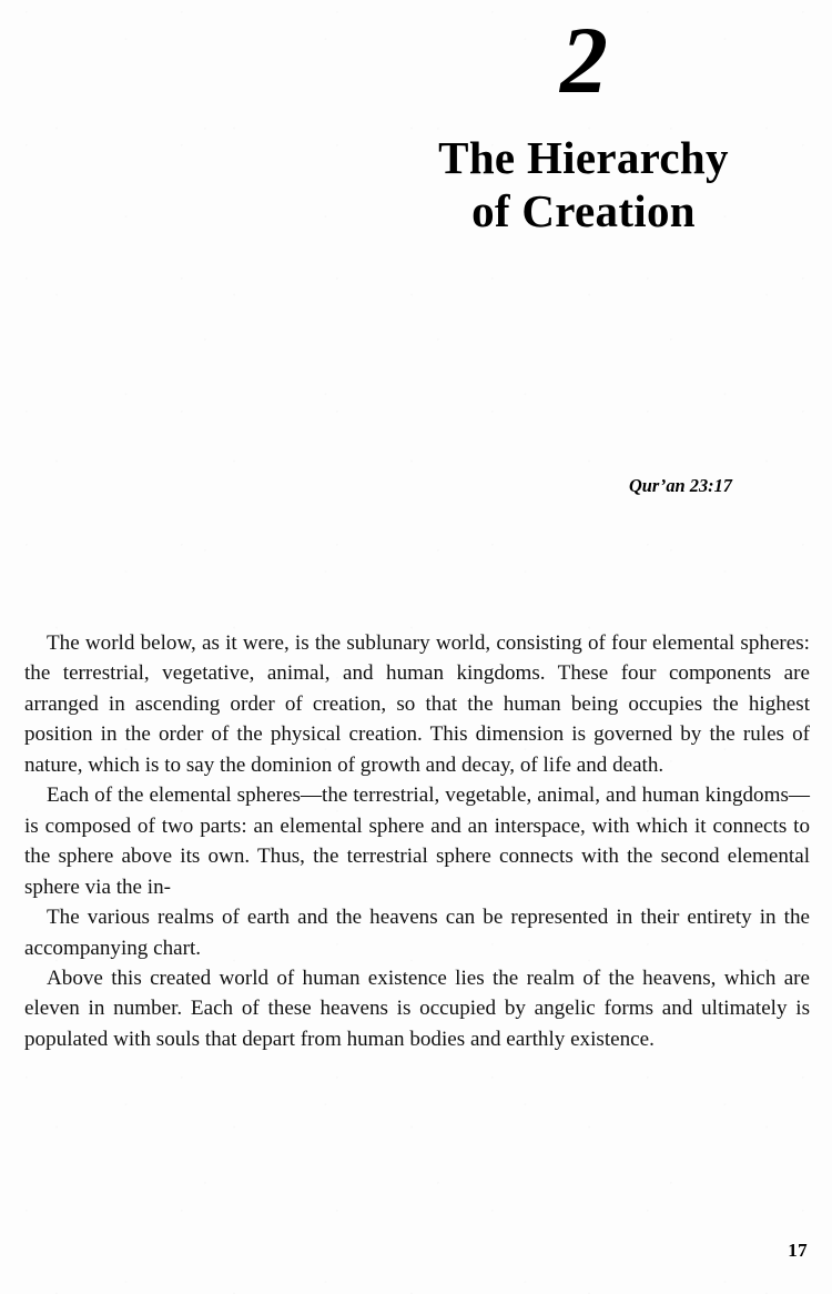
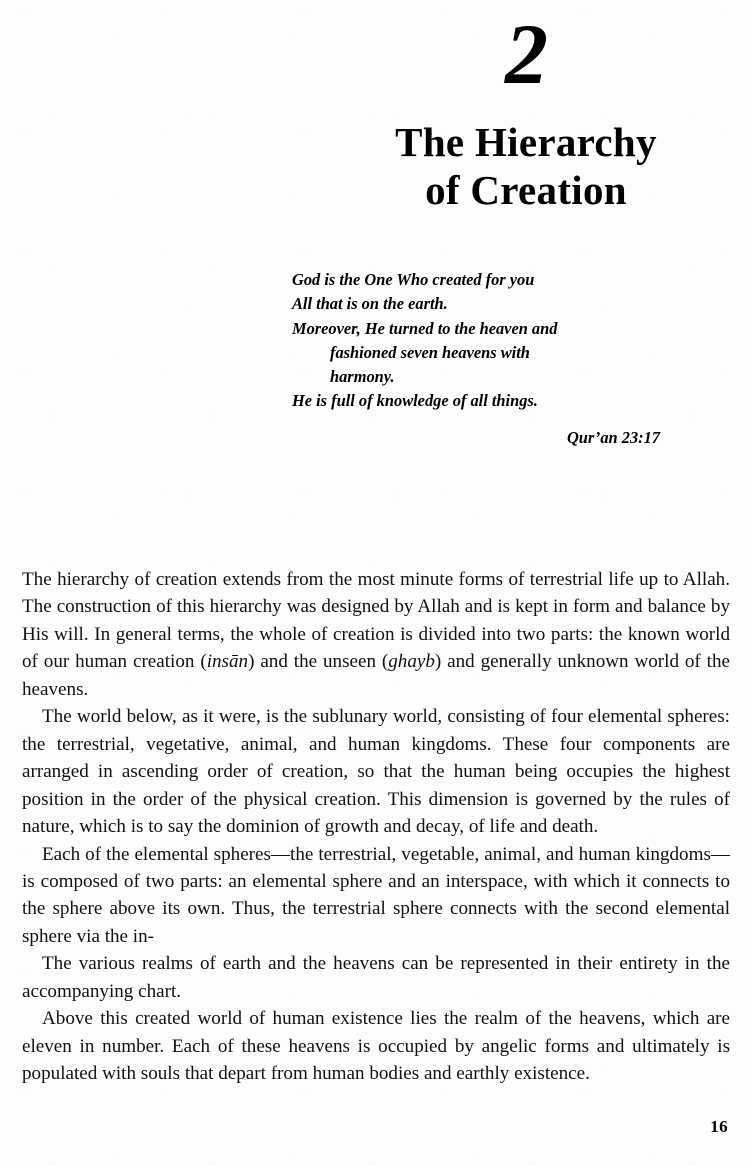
  2
  The Hierarchy
  of Creation
+ God is the One Who created for you
+ All that is on the earth.
+ Moreover, He turned to the heaven and
+ fashioned seven heavens with
+ harmony.
+ He is full of knowledge of all things.
  Qur’an 23:17
+ The hierarchy of creation extends from the most minute forms of terrestrial life up to Allah. The construction of this hierarchy was designed by Allah and is kept in form and balance by His will. In general terms, the whole of creation is divided into two parts: the known world of our human creation (insān) and the unseen (ghayb) and generally unknown world of the heavens.
  The world below, as it were, is the sublunary world, consisting of four elemental spheres: the terrestrial, vegetative, animal, and human kingdoms. These four components are arranged in ascending order of creation, so that the human being occupies the highest position in the order of the physical creation. This dimension is governed by the rules of nature, which is to say the dominion of growth and decay, of life and death.
  Each of the elemental spheres—the terrestrial, vegetable, animal, and human kingdoms—is composed of two parts: an elemental sphere and an interspace, with which it connects to the sphere above its own. Thus, the terrestrial sphere connects with the second elemental sphere via the in-
  The various realms of earth and the heavens can be represented in their entirety in the accompanying chart.
  Above this created world of human existence lies the realm of the heavens, which are eleven in number. Each of these heavens is occupied by angelic forms and ultimately is populated with souls that depart from human bodies and earthly existence.
- 17
+ 16
